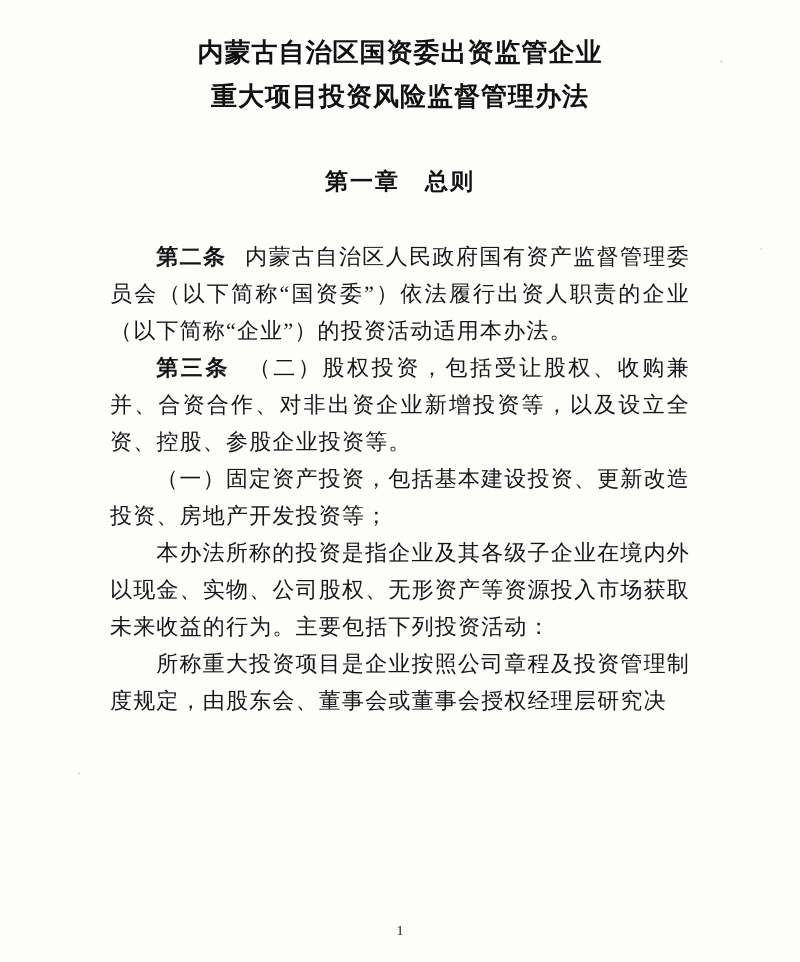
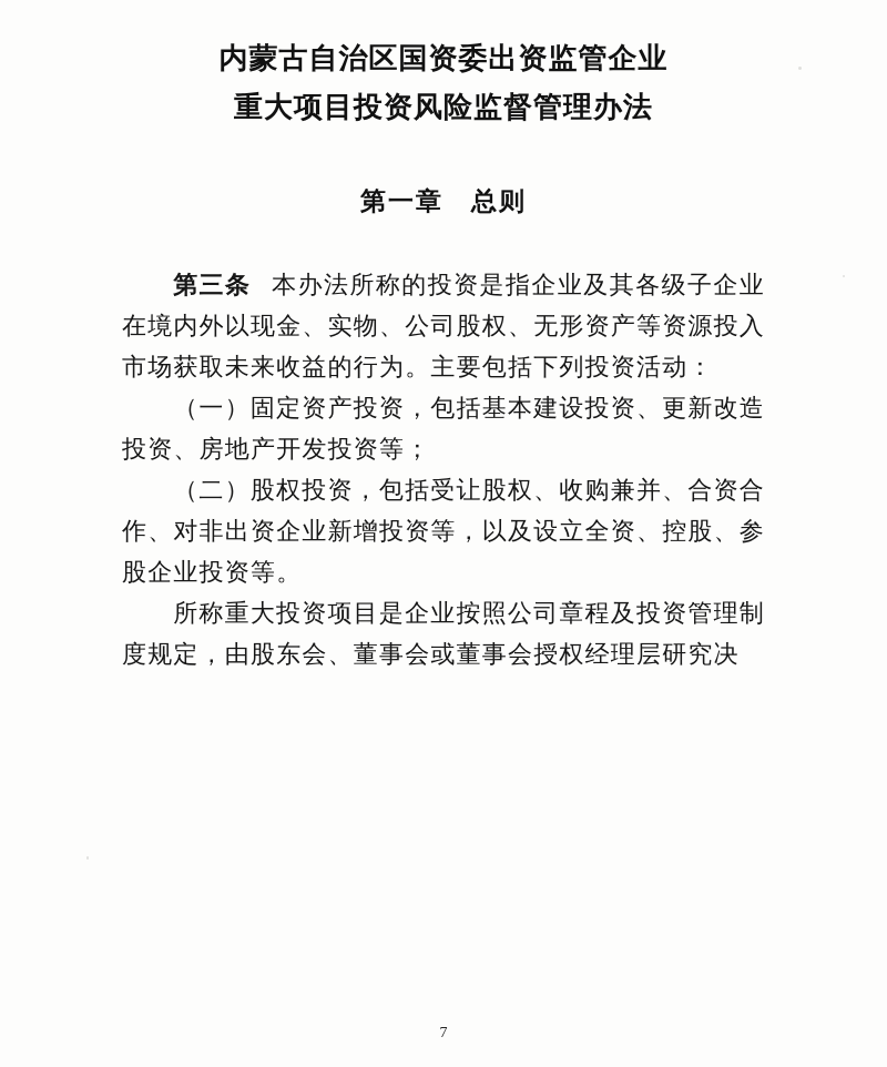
  内蒙古自治区国资委出资监管企业
  重大项目投资风险监督管理办法
  第一章 总则
- 第二条 内蒙古自治区人民政府国有资产监督管理委员会（以下简称“国资委”）依法履行出资人职责的企业（以下简称“企业”）的投资活动适用本办法。
- 第三条 （二）股权投资，包括受让股权、收购兼并、合资合作、对非出资企业新增投资等，以及设立全资、控股、参股企业投资等。
+ 第三条 本办法所称的投资是指企业及其各级子企业在境内外以现金、实物、公司股权、无形资产等资源投入市场获取未来收益的行为。主要包括下列投资活动：
  （一）固定资产投资，包括基本建设投资、更新改造投资、房地产开发投资等；
- 本办法所称的投资是指企业及其各级子企业在境内外以现金、实物、公司股权、无形资产等资源投入市场获取未来收益的行为。主要包括下列投资活动：
+ （二）股权投资，包括受让股权、收购兼并、合资合作、对非出资企业新增投资等，以及设立全资、控股、参股企业投资等。
  所称重大投资项目是企业按照公司章程及投资管理制度规定，由股东会、董事会或董事会授权经理层研究决
- 1
+ 7
